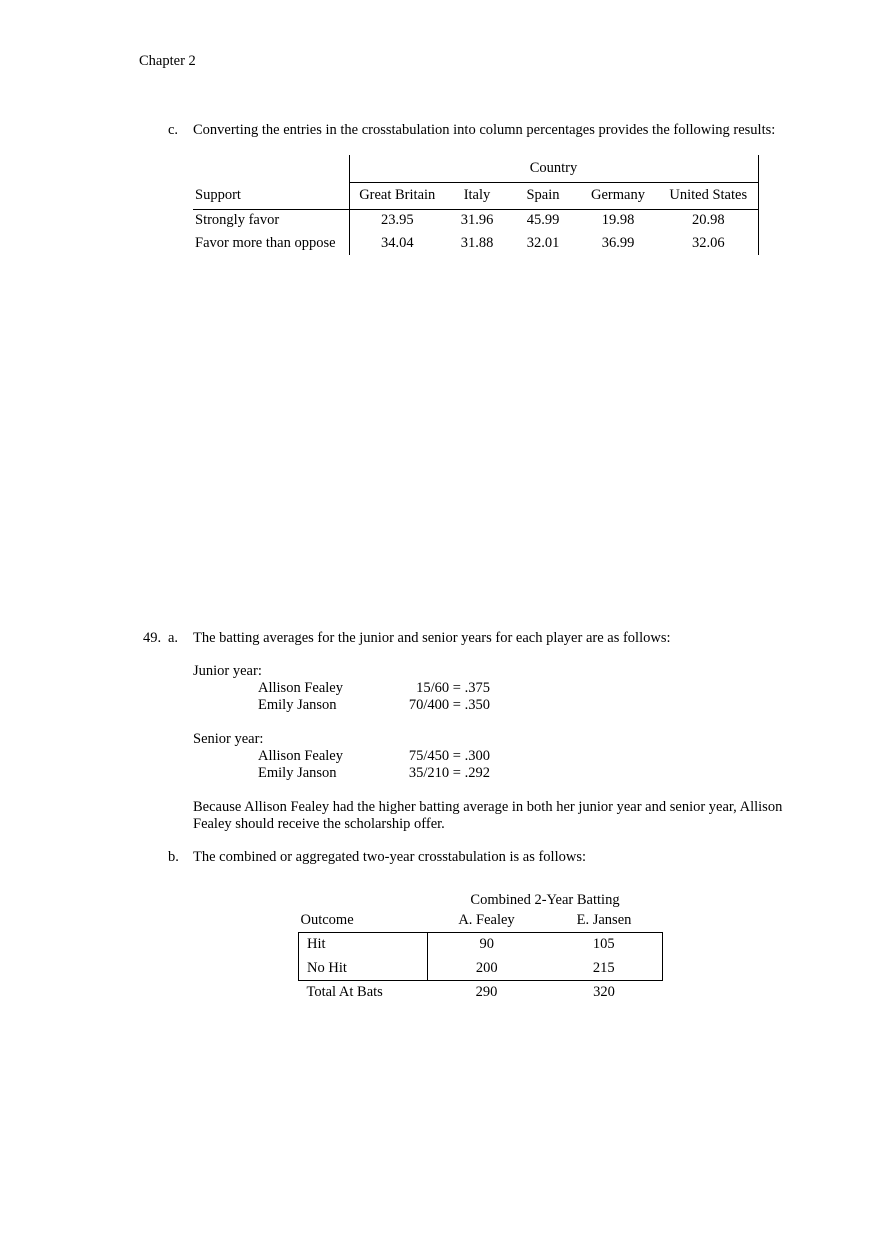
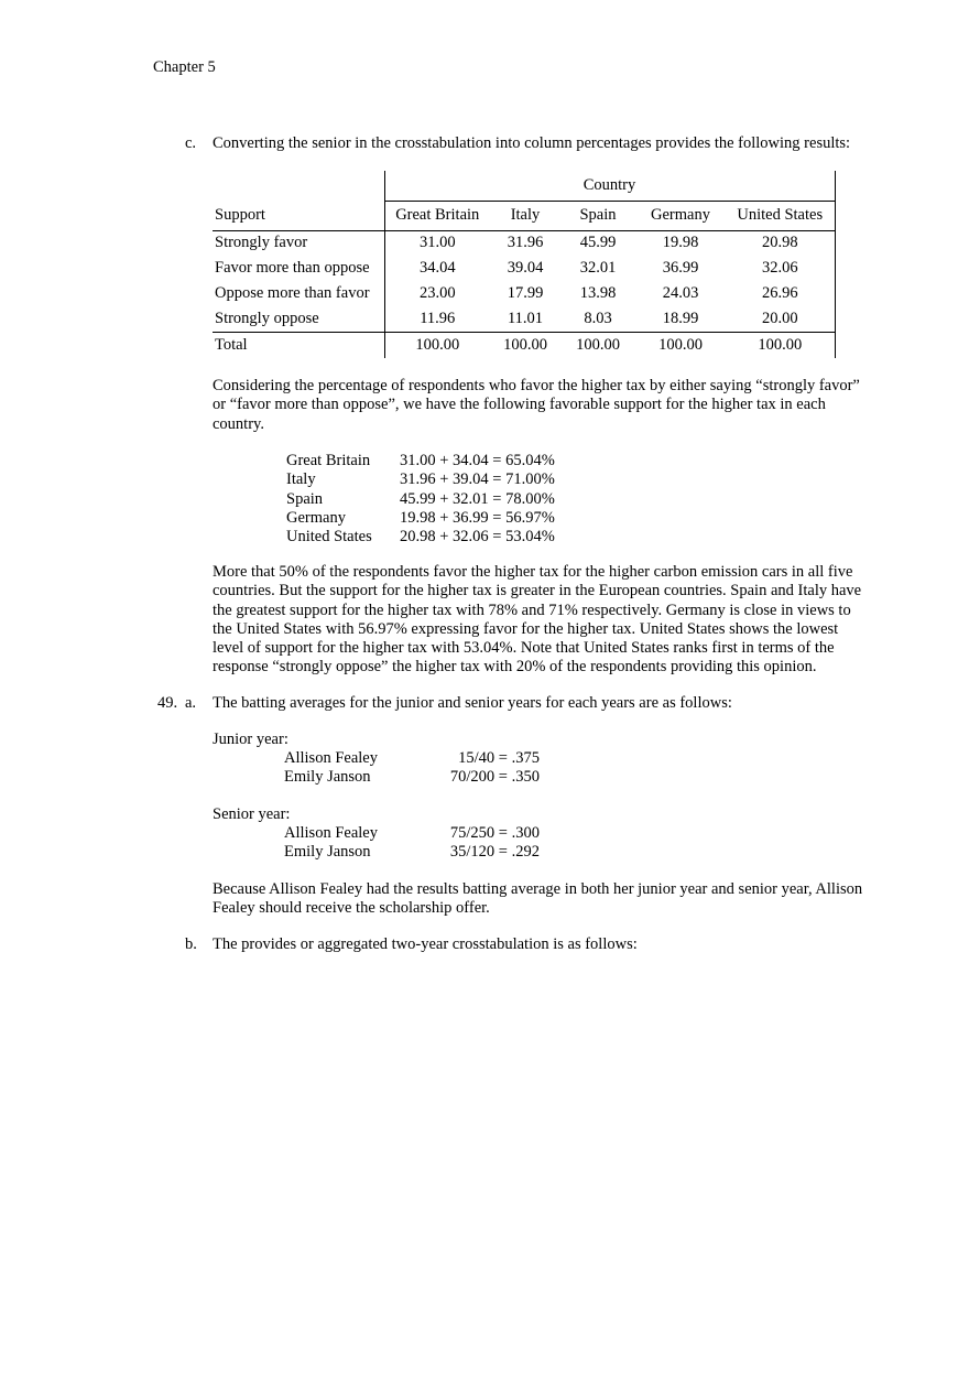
- Chapter 2
+ Chapter 5
  c.
- Converting the entries in the crosstabulation into column percentages provides the following results:
+ Converting the senior in the crosstabulation into column percentages provides the following results:
  	Country
  Support	Great Britain	Italy	Spain	Germany	United States
- Strongly favor	23.95	31.96	45.99	19.98	20.98
+ Strongly favor	31.00	31.96	45.99	19.98	20.98
- Favor more than oppose	34.04	31.88	32.01	36.99	32.06
+ Favor more than oppose	34.04	39.04	32.01	36.99	32.06
+ Oppose more than favor	23.00	17.99	13.98	24.03	26.96
+ Strongly oppose	11.96	11.01	8.03	18.99	20.00
+ Total	100.00	100.00	100.00	100.00	100.00
+ Considering the percentage of respondents who favor the higher tax by either saying “strongly favor” or “favor more than oppose”, we have the following favorable support for the higher tax in each country.
+ Great Britain
+ 31.00 + 34.04 = 65.04%
+ Italy
+ 31.96 + 39.04 = 71.00%
+ Spain
+ 45.99 + 32.01 = 78.00%
+ Germany
+ 19.98 + 36.99 = 56.97%
+ United States
+ 20.98 + 32.06 = 53.04%
+ More that 50% of the respondents favor the higher tax for the higher carbon emission cars in all five countries. But the support for the higher tax is greater in the European countries. Spain and Italy have the greatest support for the higher tax with 78% and 71% respectively. Germany is close in views to the United States with 56.97% expressing favor for the higher tax. United States shows the lowest level of support for the higher tax with 53.04%. Note that United States ranks first in terms of the response “strongly oppose” the higher tax with 20% of the respondents providing this opinion.
  49.
  a.
- The batting averages for the junior and senior years for each player are as follows:
+ The batting averages for the junior and senior years for each years are as follows:
  Junior year:
  Allison Fealey
- 15/60 = .375
+ 15/40 = .375
  Emily Janson
- 70/400 = .350
+ 70/200 = .350
  Senior year:
  Allison Fealey
- 75/450 = .300
+ 75/250 = .300
  Emily Janson
- 35/210 = .292
+ 35/120 = .292
- Because Allison Fealey had the higher batting average in both her junior year and senior year, Allison Fealey should receive the scholarship offer.
+ Because Allison Fealey had the results batting average in both her junior year and senior year, Allison Fealey should receive the scholarship offer.
  b.
- The combined or aggregated two-year crosstabulation is as follows:
+ The provides or aggregated two-year crosstabulation is as follows:
- 	Combined 2-Year Batting
- Outcome	A. Fealey	E. Jansen
- Hit	90	105
- No Hit	200	215
- Total At Bats	290	320
